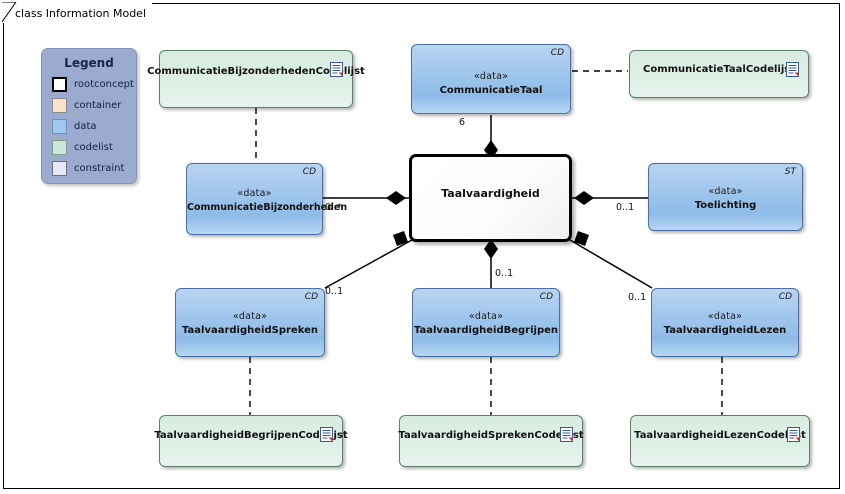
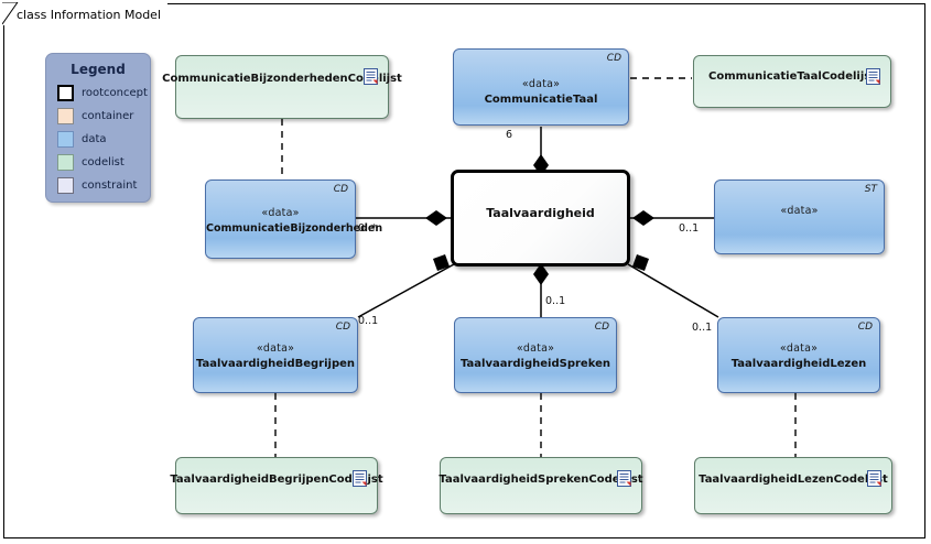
  class Information Model
  6
  0..*
  0..1
  0..1
  0..1
  0..1
  Legend
  rootconcept
  container
  data
  codelist
  constraint
  CommunicatieBijzonderhedenColijst
  CD
  «data»
  CommunicatieTaal
  CommunicatieTaalCodelij
  CD
  «data»
  CommunicatieBijzonderhen
  Taalvaardigheid
  ST
  «data»
- Toelichting
  CD
  «data»
- TaalvaardigheidSpreken
+ TaalvaardigheidBegrijpen
  CD
  «data»
- TaalvaardigheidBegrijpen
+ TaalvaardigheidSpreken
  CD
  «data»
  TaalvaardigheidLezen
  TaalvaardigheidBegrijpenCodjst
  TaalvaardigheidSprekenCodest
  TaalvaardigheidLezenCodelt
